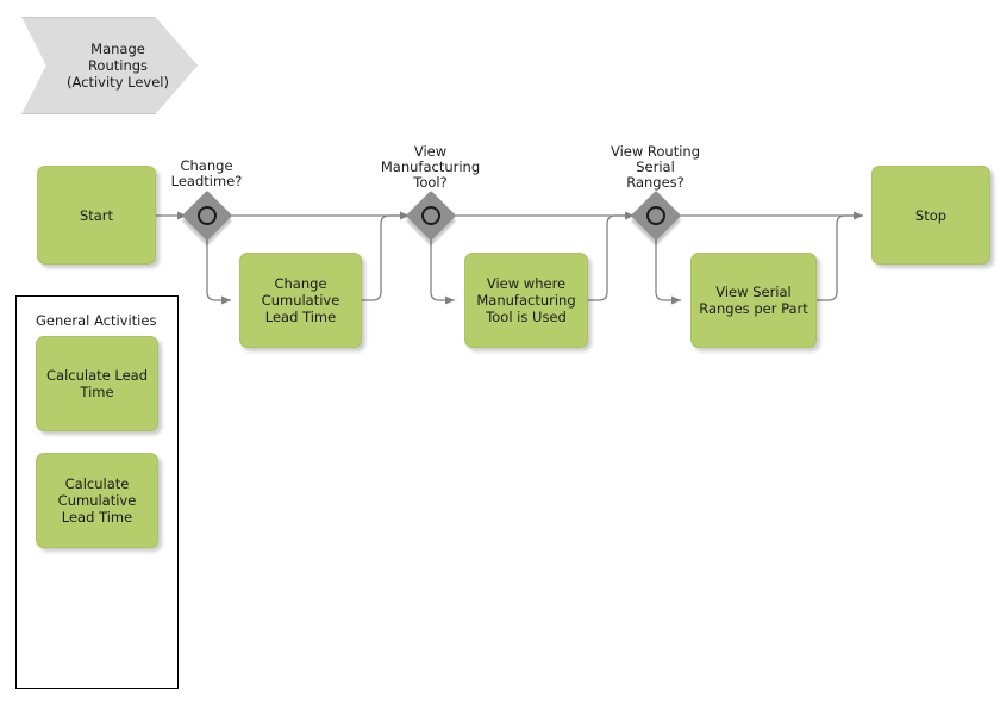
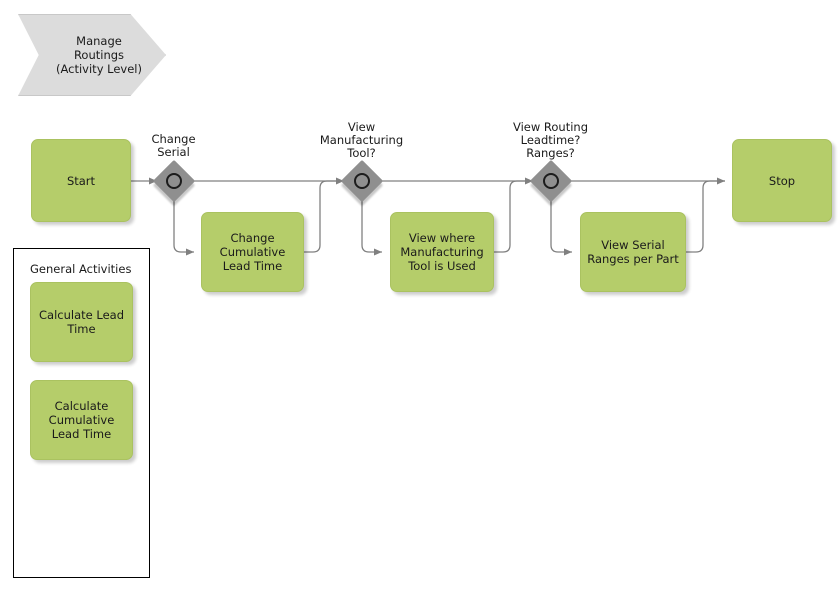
  Manage
  Routings
  (Activity Level)
  Start
  Stop
  Change
  Cumulative
  Lead Time
  View where
  Manufacturing
  Tool is Used
  View Serial
  Ranges per Part
  Change
- Leadtime?
+ Serial
  View
  Manufacturing
  Tool?
  View Routing
- Serial
+ Leadtime?
  Ranges?
  General Activities
  Calculate Lead
  Time
  Calculate
  Cumulative
  Lead Time
